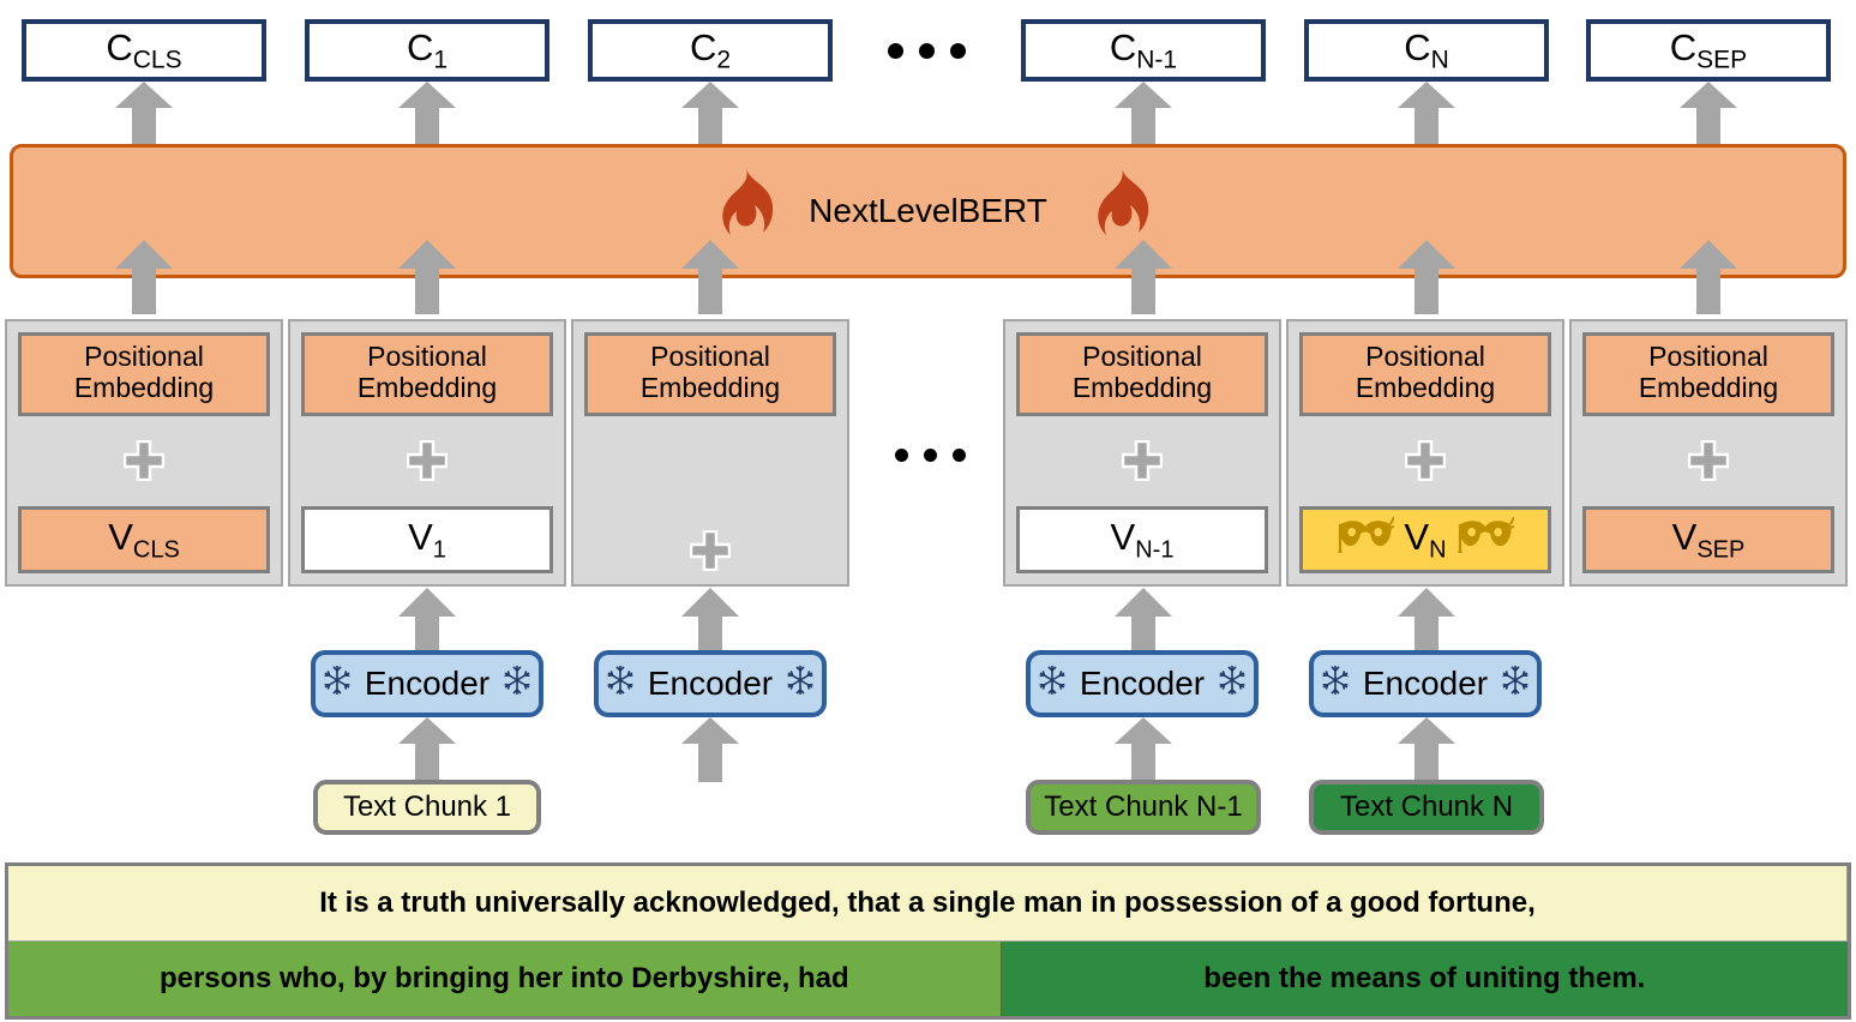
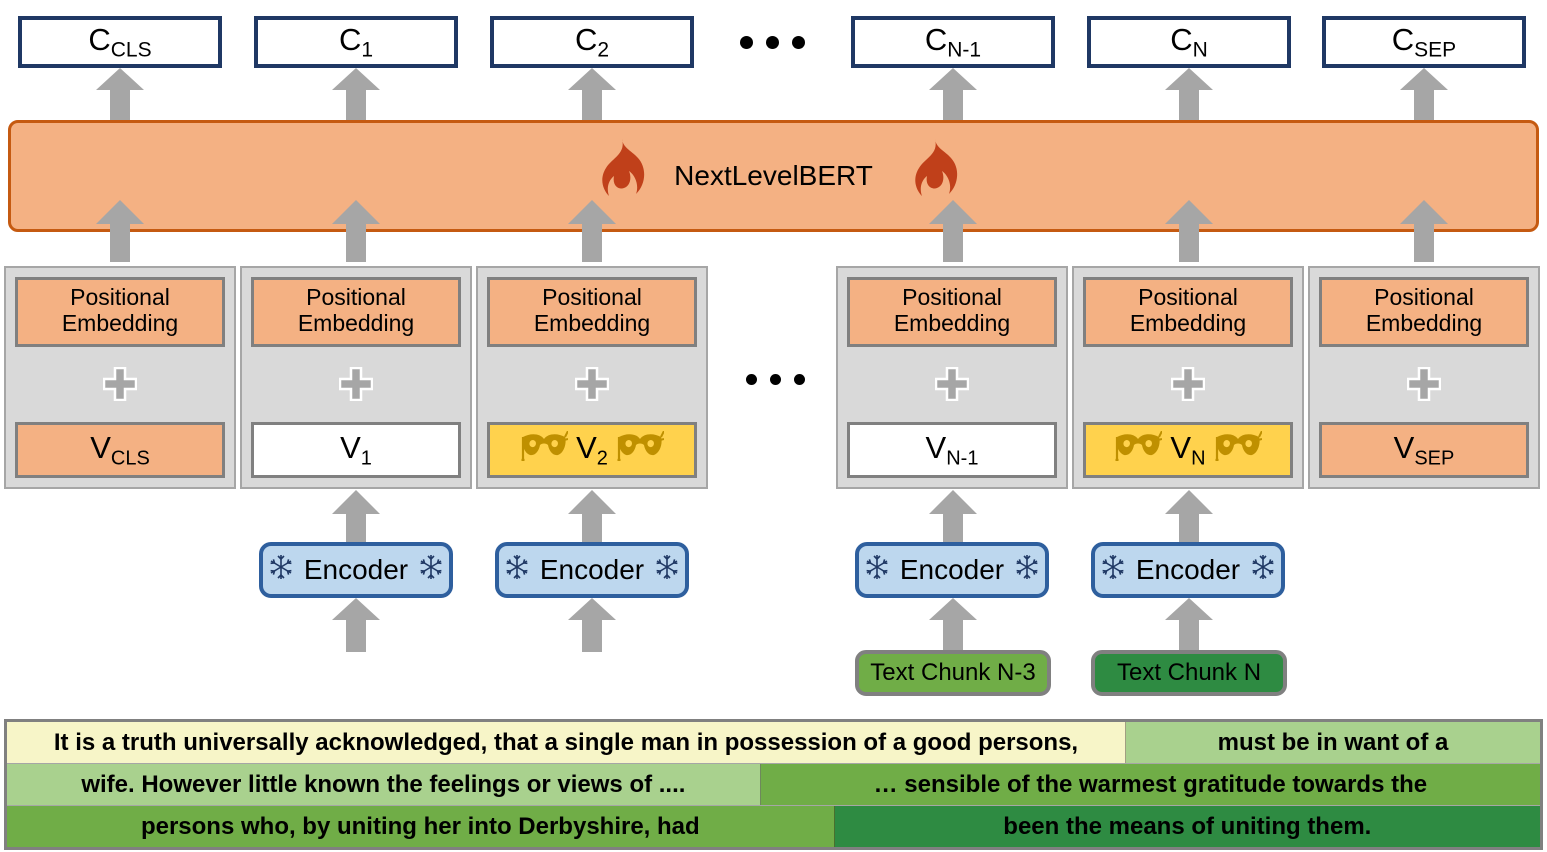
  CCLS
  C1
  C2
  CN-1
  CN
  CSEP
  NextLevelBERT
  Positional
  Embedding
  VCLS
  Positional
  Embedding
  V1
  Positional
  Embedding
+ V2
  Positional
  Embedding
  VN-1
  Positional
  Embedding
  VN
  Positional
  Embedding
  VSEP
  Encoder
  Encoder
  Encoder
  Encoder
- Text Chunk 1
- Text Chunk N-1
+ Text Chunk N-3
  Text Chunk N
- It is a truth universally acknowledged, that a single man in possession of a good fortune,
+ It is a truth universally acknowledged, that a single man in possession of a good persons,
+ must be in want of a
+ wife. However little known the feelings or views of ....
+ … sensible of the warmest gratitude towards the
- persons who, by bringing her into Derbyshire, had
+ persons who, by uniting her into Derbyshire, had
  been the means of uniting them.
